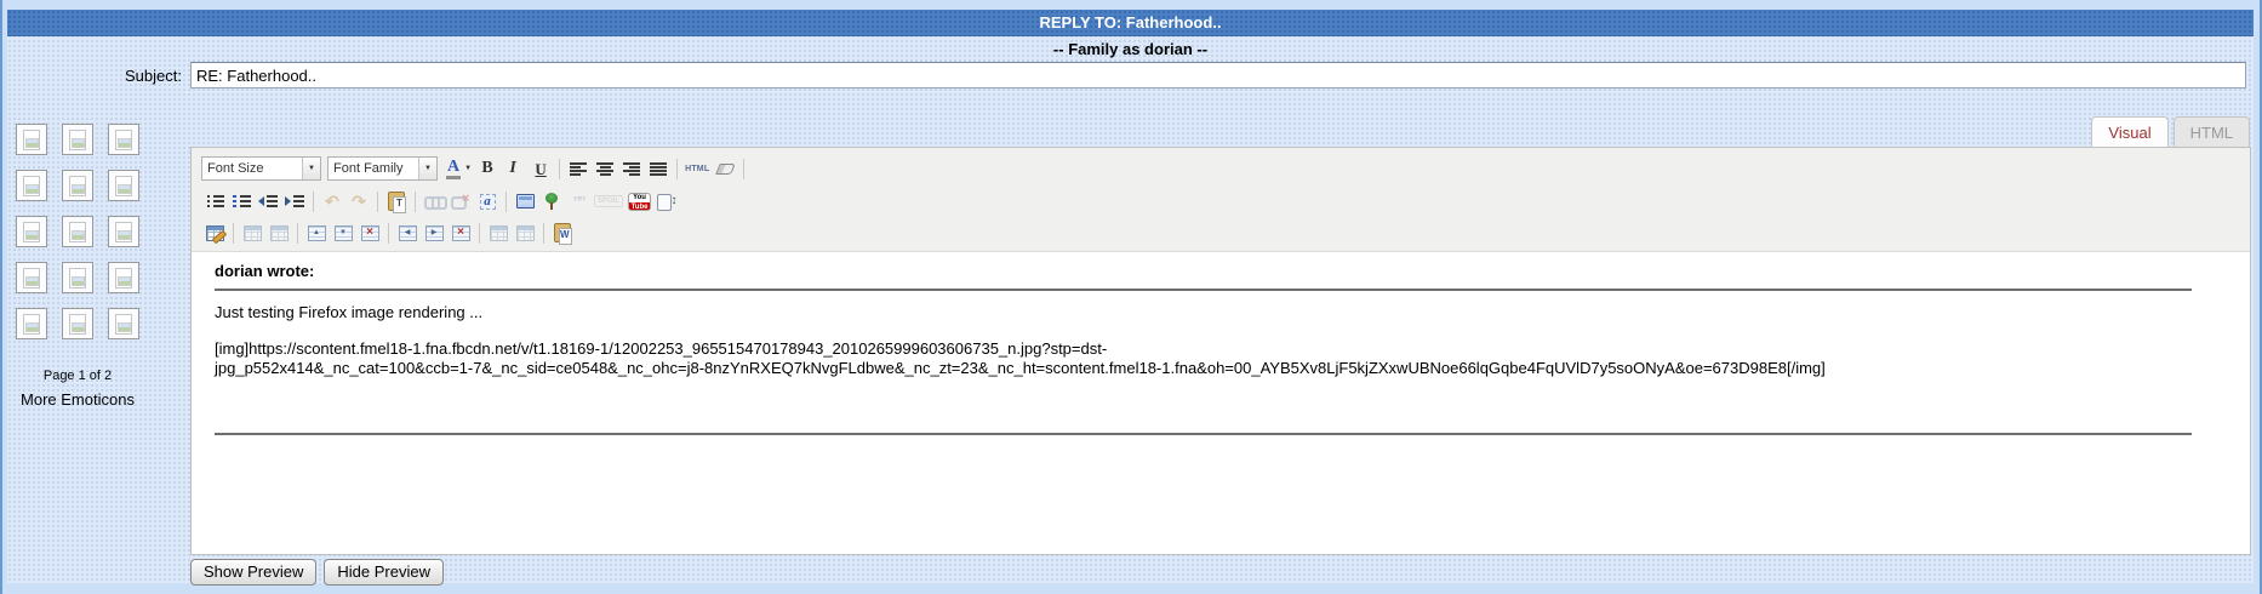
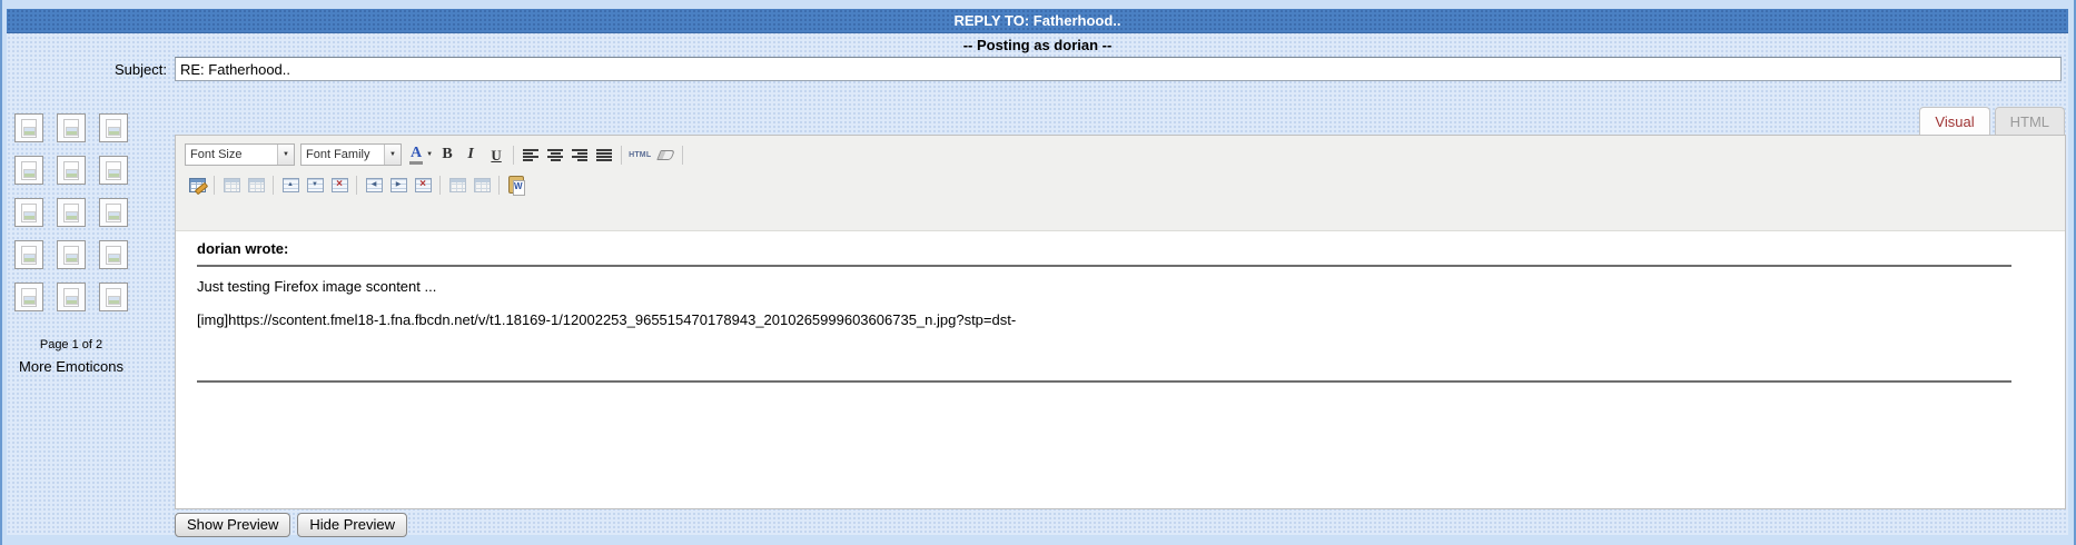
  REPLY TO: Fatherhood..
- -- Family as dorian --
+ -- Posting as dorian --
  Subject:
  RE: Fatherhood..
  Page 1 of 2
  More Emoticons
  Visual
  HTML
  Font Size
  Font Family
  A
  B
  I
  U
- ↶
- ↷
- a
- ””
- ↕
  ×
  ×
  dorian wrote:
- Just testing Firefox image rendering ...
+ Just testing Firefox image scontent ...
  [img]https://scontent.fmel18-1.fna.fbcdn.net/v/t1.18169-1/12002253_965515470178943_2010265999603606735_n.jpg?stp=dst-
- jpg_p552x414&_nc_cat=100&ccb=1-7&_nc_sid=ce0548&_nc_ohc=j8-8nzYnRXEQ7kNvgFLdbwe&_nc_zt=23&_nc_ht=scontent.fmel18-1.fna&oh=00_AYB5Xv8LjF5kjZXxwUBNoe66lqGqbe4FqUVlD7y5soONyA&oe=673D98E8[/img]
  Show Preview
  Hide Preview
